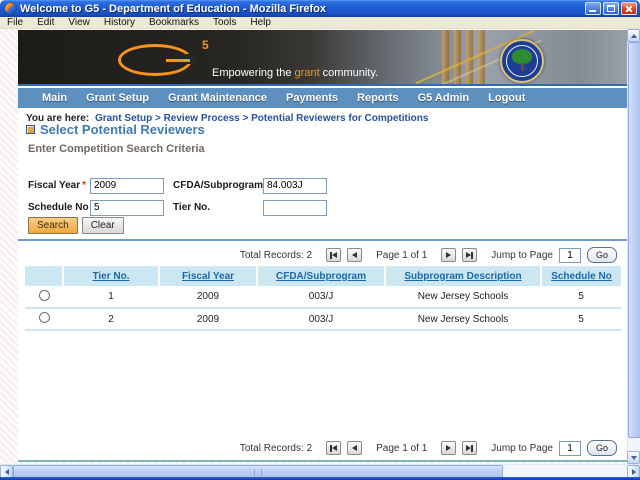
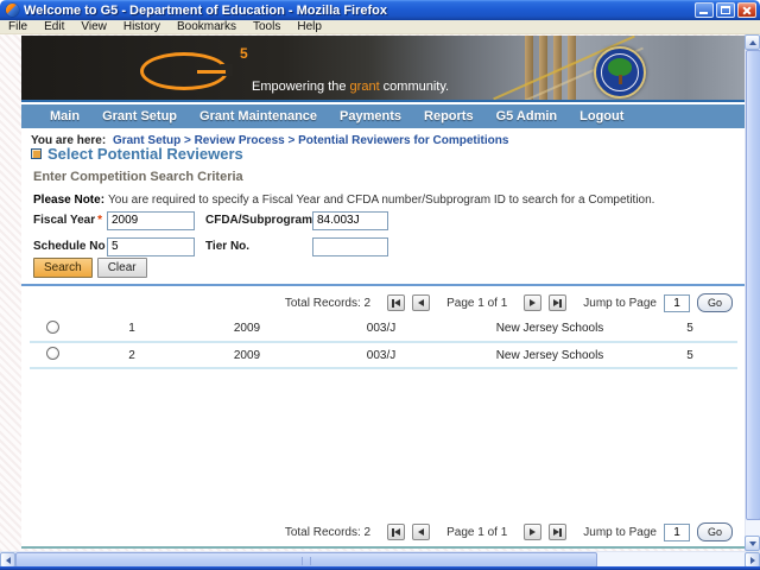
  Welcome to G5 - Department of Education - Mozilla Firefox
  File
  Edit
  View
  History
  Bookmarks
  Tools
  Help
  5
  Empowering the grant community.
  Main
  Grant Setup
  Grant Maintenance
  Payments
  Reports
  G5 Admin
  Logout
  You are here: Grant Setup > Review Process > Potential Reviewers for Competitions
  Select Potential Reviewers
  Enter Competition Search Criteria
+ Please Note: You are required to specify a Fiscal Year and CFDA number/Subprogram ID to search for a Competition.
  Fiscal Year *
  2009
  CFDA/Subprogram
  84.003J
  Schedule No
  5
  Tier No.
  Search
  Clear
  Total Records: 2
  Page 1 of 1
  Jump to Page
  1
  Go
- 	Tier No.	Fiscal Year	CFDA/Subprogram	Subprogram Description	Schedule No
  	1	2009	003/J	New Jersey Schools	5
  	2	2009	003/J	New Jersey Schools	5
  Total Records: 2
  Page 1 of 1
  Jump to Page
  1
  Go
